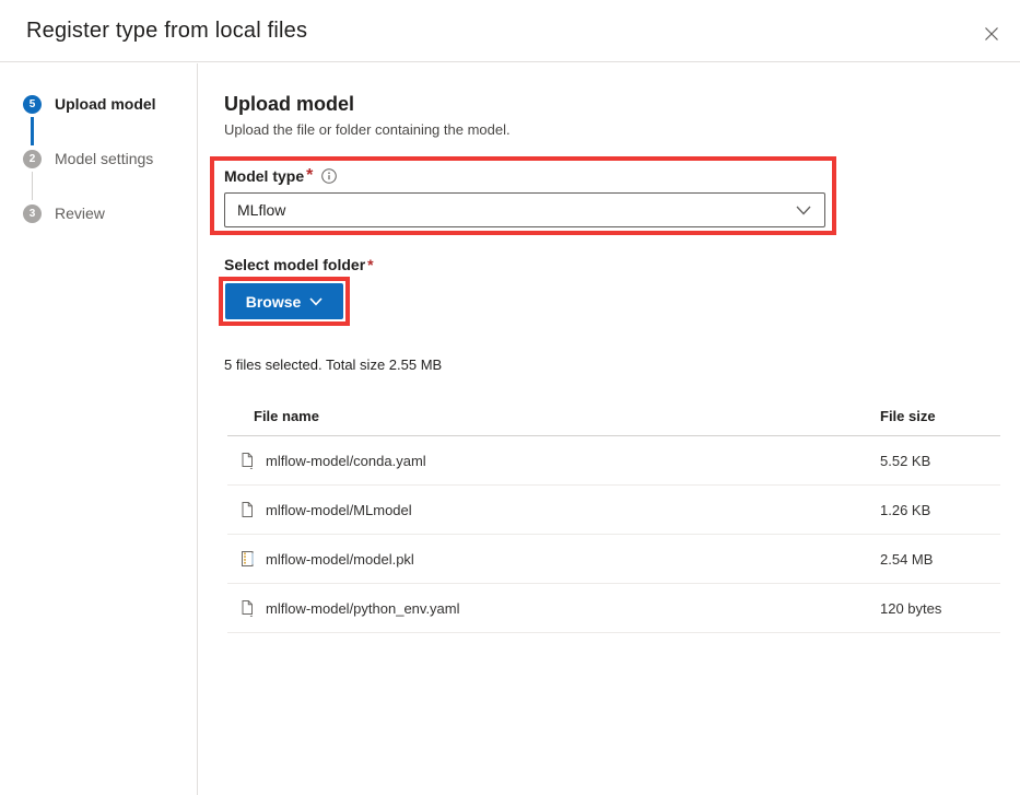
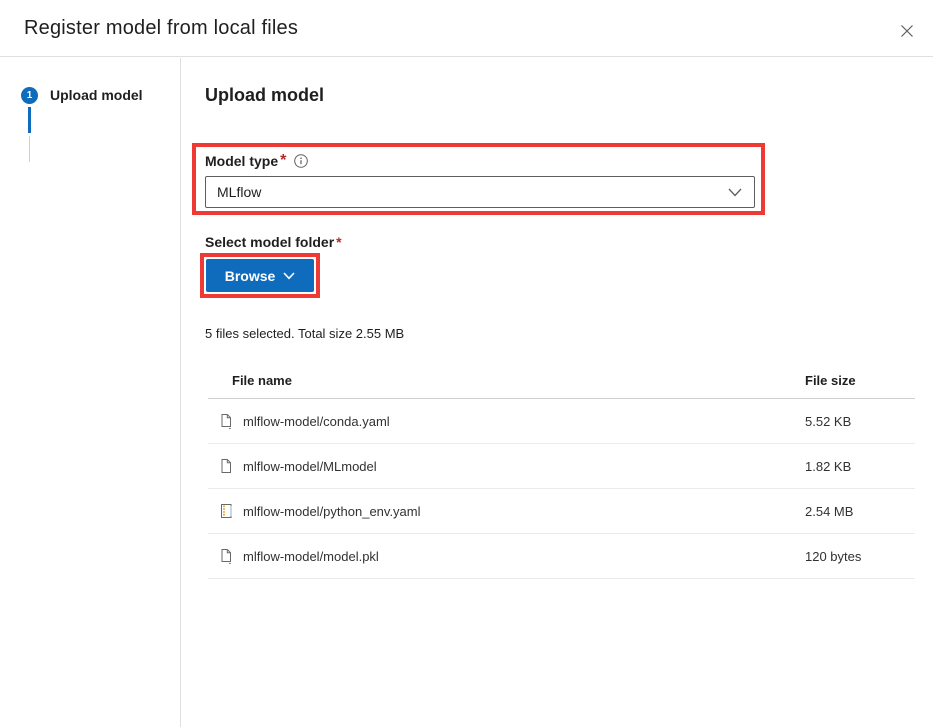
- Register type from local files
+ Register model from local files
- 5
+ 1
  Upload model
- 2
- Model settings
- 3
- Review
  Upload model
- Upload the file or folder containing the model.
  Model type
  *
  MLflow
  Select model folder *
  Browse
  5 files selected. Total size 2.55 MB
  File name
  File size
  mlflow-model/conda.yaml
  5.52 KB
  mlflow-model/MLmodel
- 1.26 KB
+ 1.82 KB
- mlflow-model/model.pkl
+ mlflow-model/python_env.yaml
  2.54 MB
- mlflow-model/python_env.yaml
+ mlflow-model/model.pkl
  120 bytes
